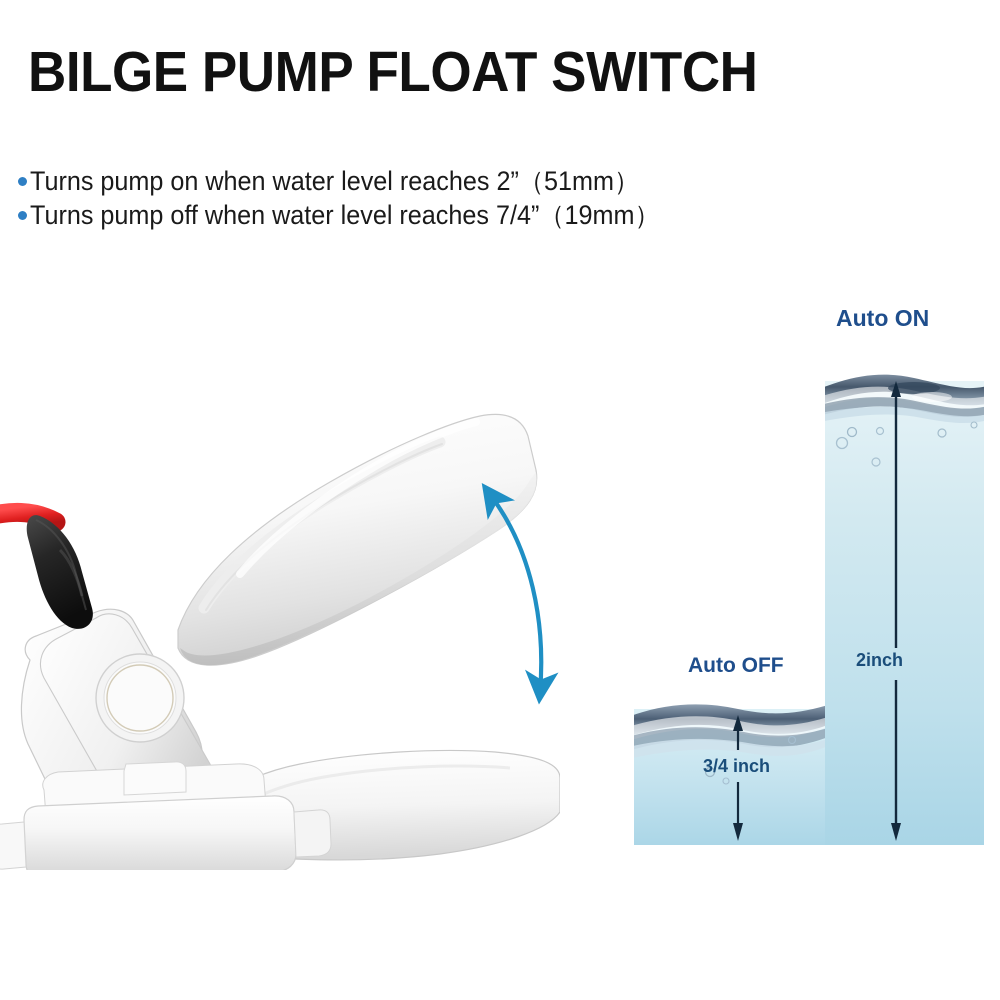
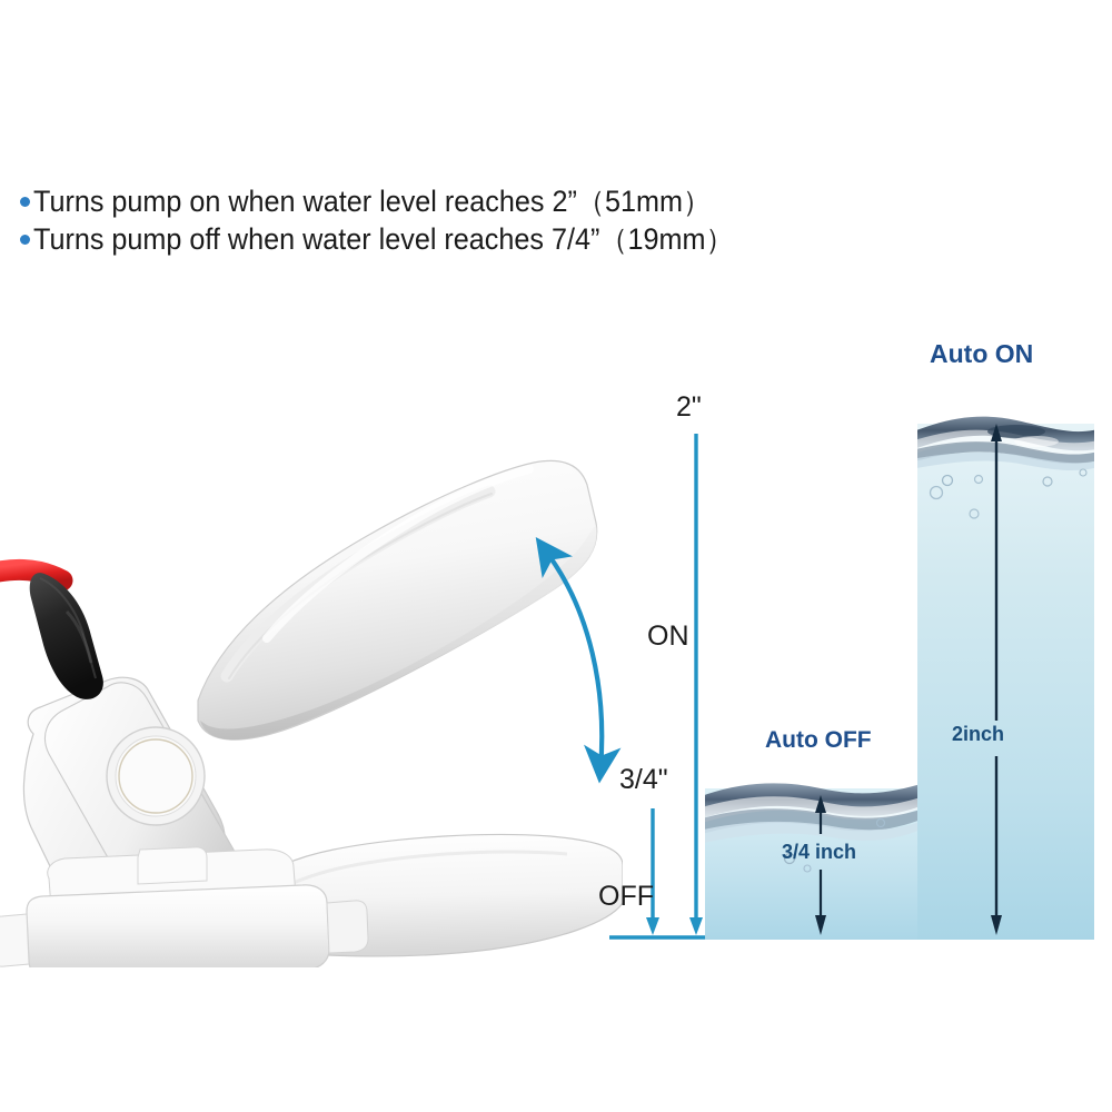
- BILGE PUMP FLOAT SWITCH
  Turns pump on when water level reaches 2”（51mm）
  Turns pump off when water level reaches 7/4”（19mm）
+ 2"
+ ON
+ 3/4"
+ OFF
  Auto ON
  Auto OFF
  2inch
  3/4 inch
